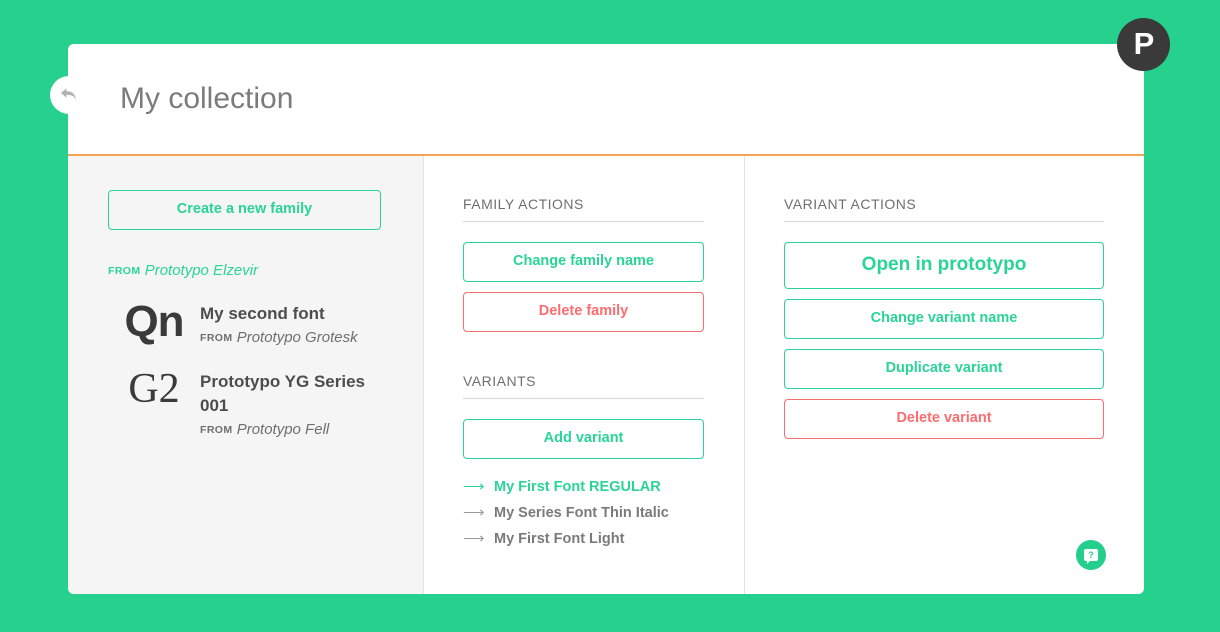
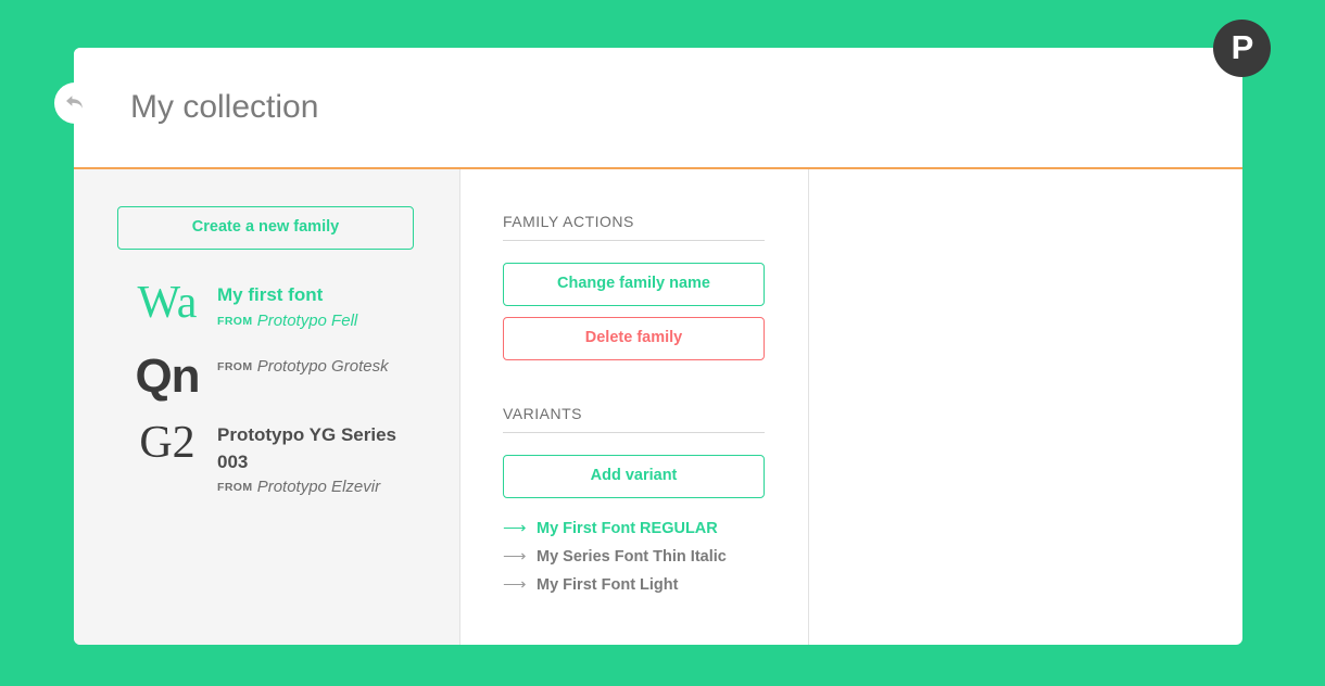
  P
  My collection
  Create a new family
+ Wa
+ My first font
- FROM Prototypo Elzevir
+ FROM Prototypo Fell
  Qn
- My second font
  FROM Prototypo Grotesk
  G2
- Prototypo YG Series 001
+ Prototypo YG Series 003
- FROM Prototypo Fell
+ FROM Prototypo Elzevir
  FAMILY ACTIONS
  Change family name
  Delete family
  VARIANTS
  Add variant
  ⟶
  My First Font REGULAR
  ⟶
  My Series Font Thin Italic
  ⟶
  My First Font Light
- VARIANT ACTIONS
- Open in prototypo
- Change variant name
- Duplicate variant
- Delete variant
- ?
